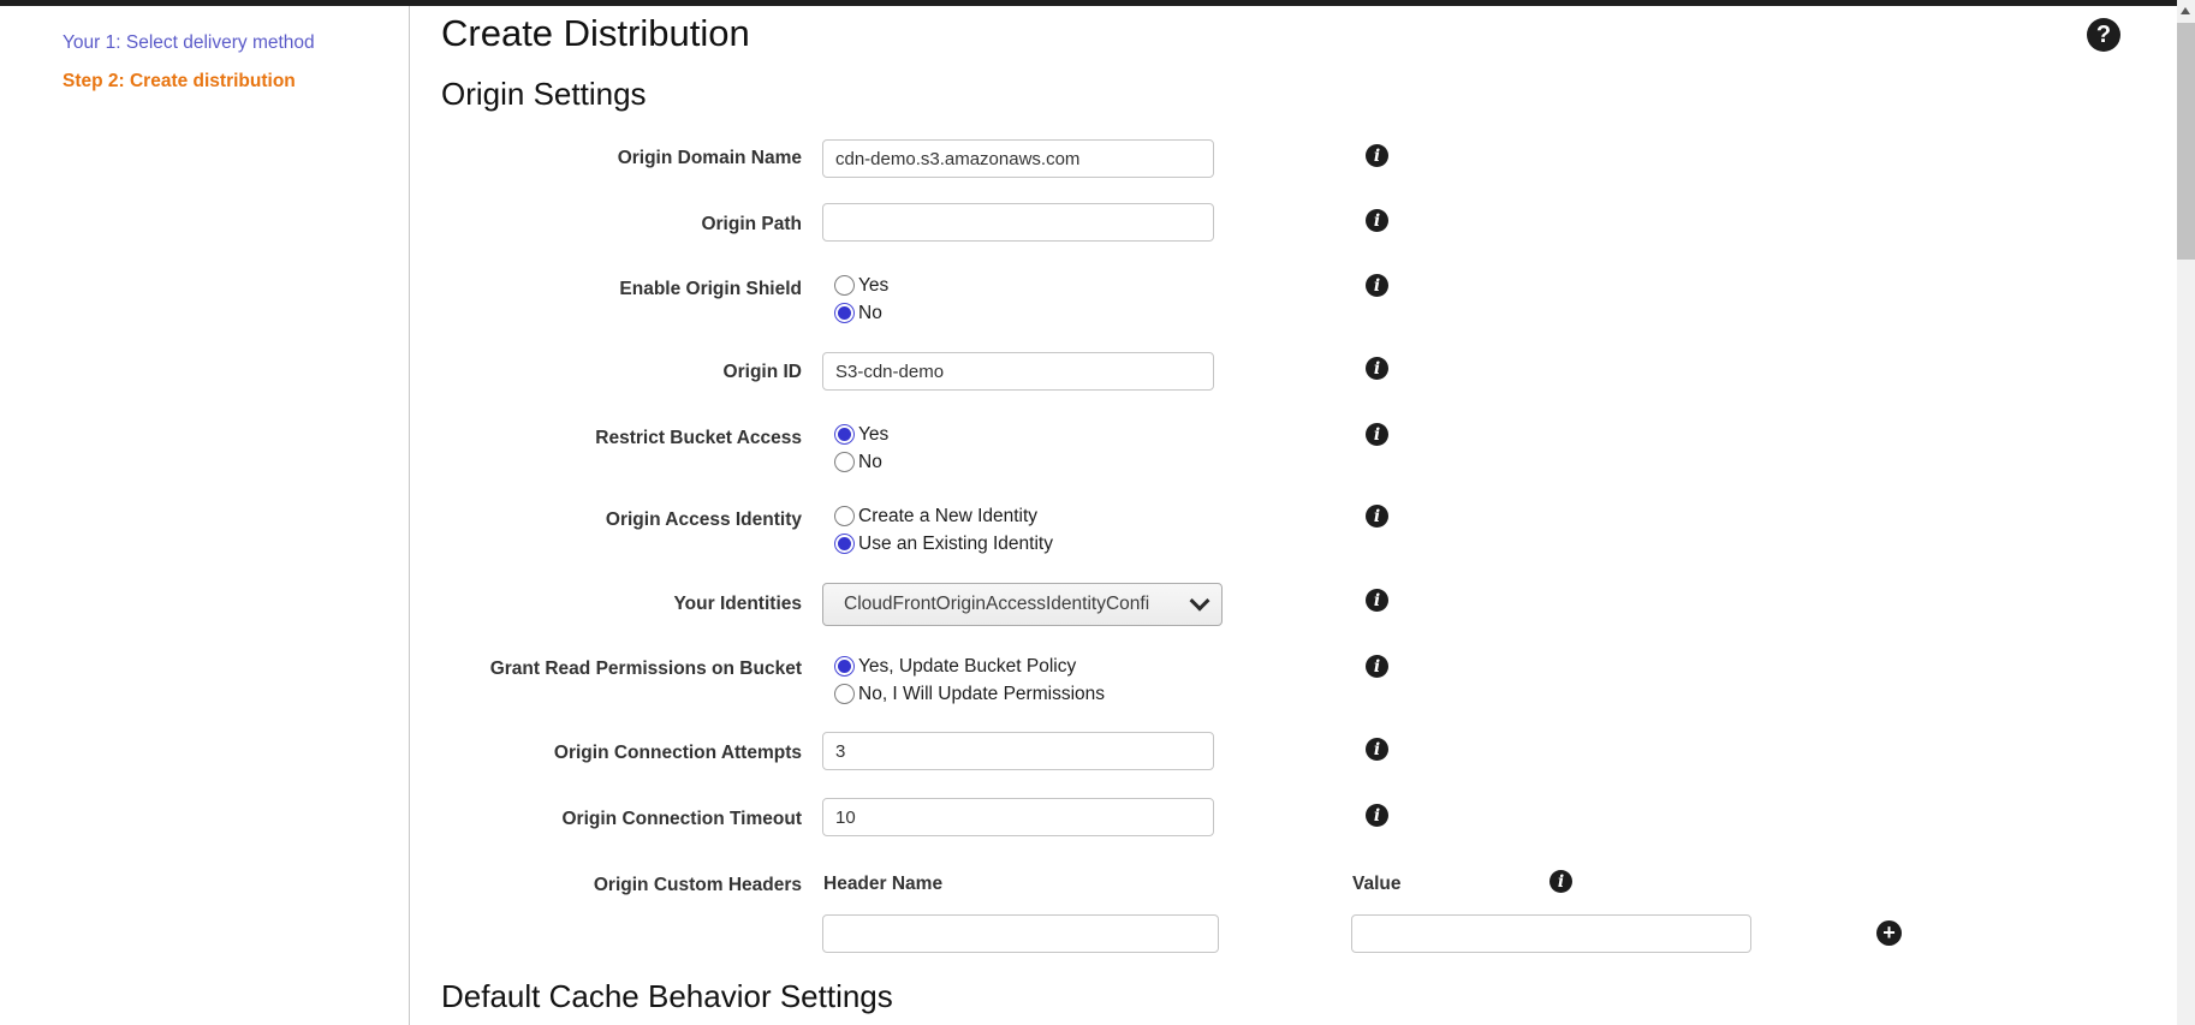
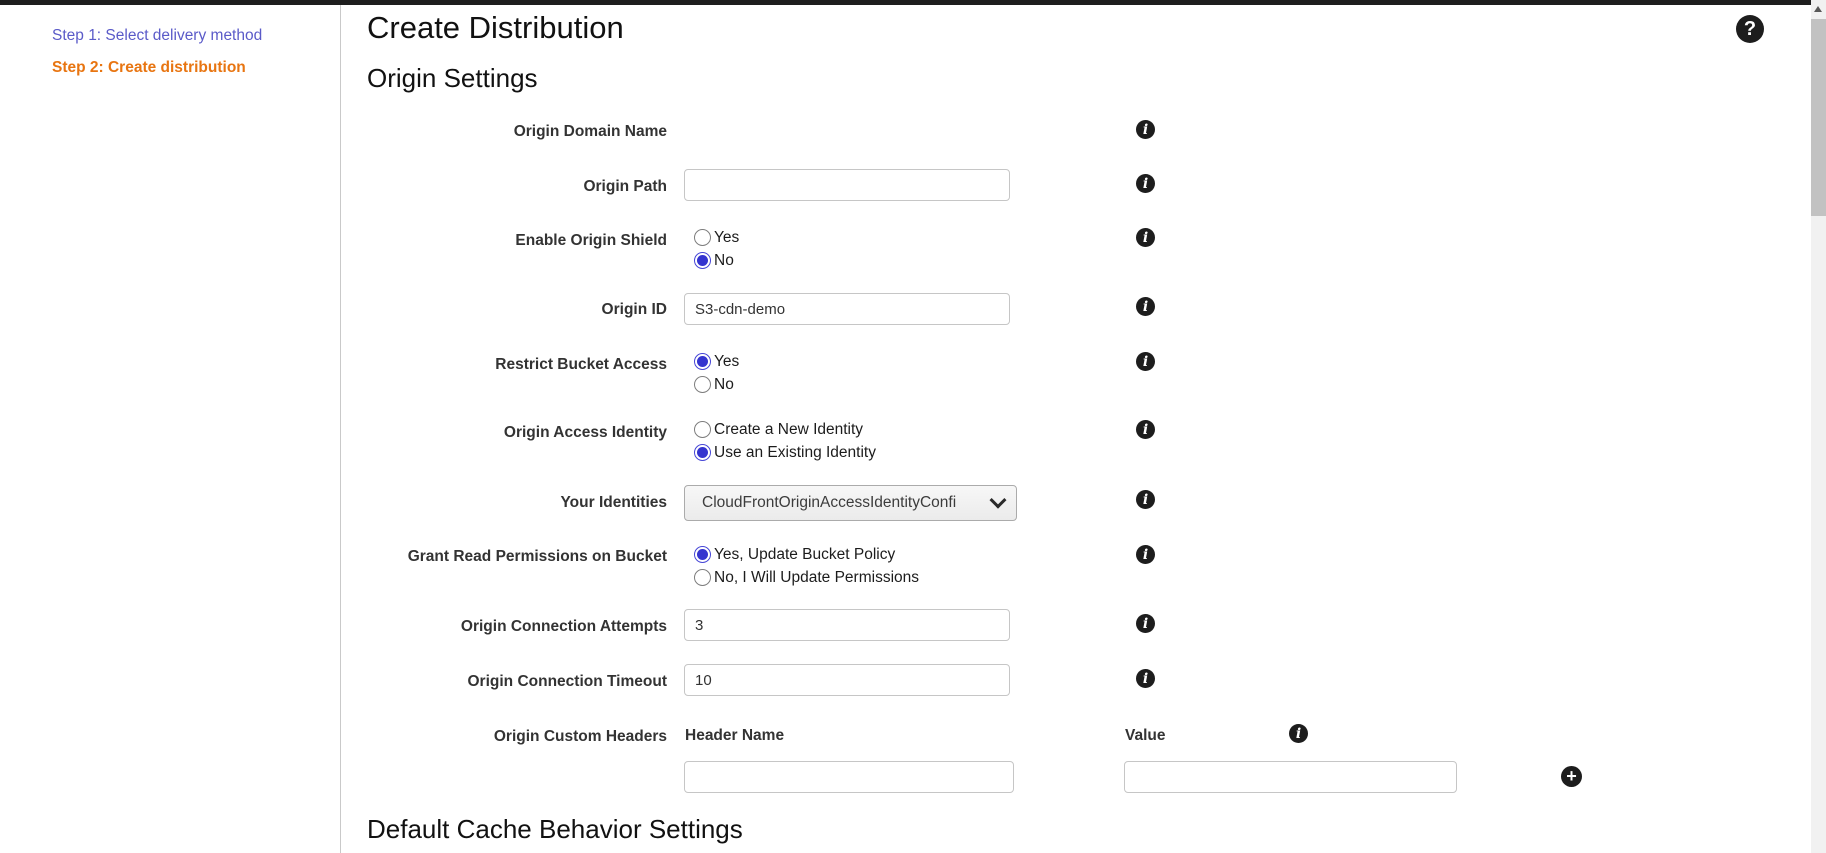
- Your 1: Select delivery method
+ Step 1: Select delivery method
  Step 2: Create distribution
  Create Distribution
  Origin Settings
  Origin Domain Name
- cdn-demo.s3.amazonaws.com
  i
  Origin Path
  i
  Enable Origin Shield
  Yes
  No
  i
  Origin ID
  S3-cdn-demo
  i
  Restrict Bucket Access
  Yes
  No
  i
  Origin Access Identity
  Create a New Identity
  Use an Existing Identity
  i
  Your Identities
  CloudFrontOriginAccessIdentityConfi
  i
  Grant Read Permissions on Bucket
  Yes, Update Bucket Policy
  No, I Will Update Permissions
  i
  Origin Connection Attempts
  3
  i
  Origin Connection Timeout
  10
  i
  Origin Custom Headers
  Header Name
  Value
  i
  +
  Default Cache Behavior Settings
  ?
